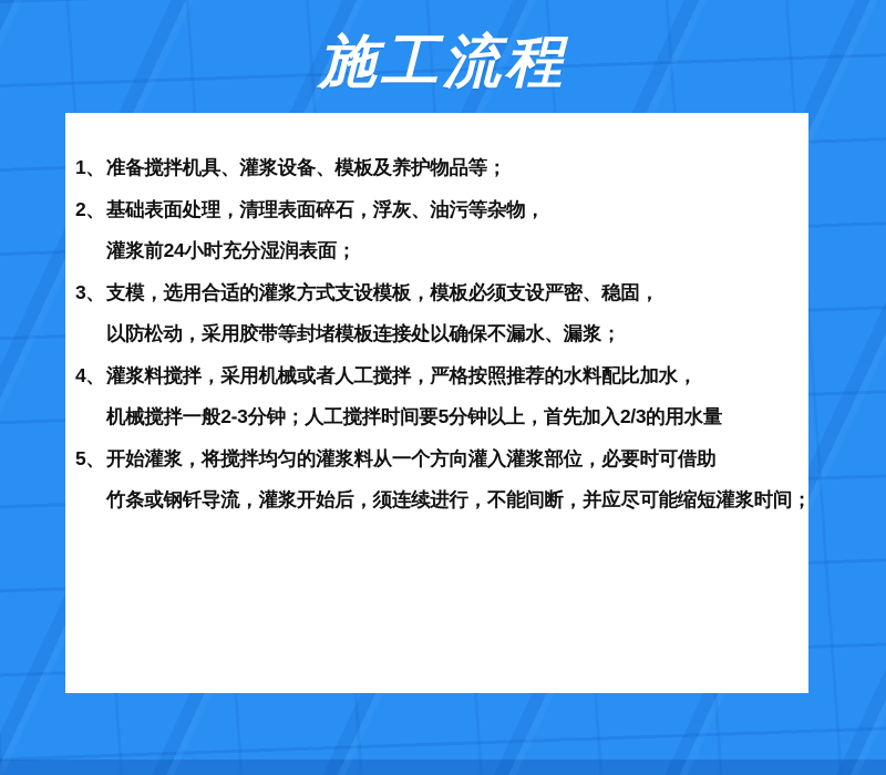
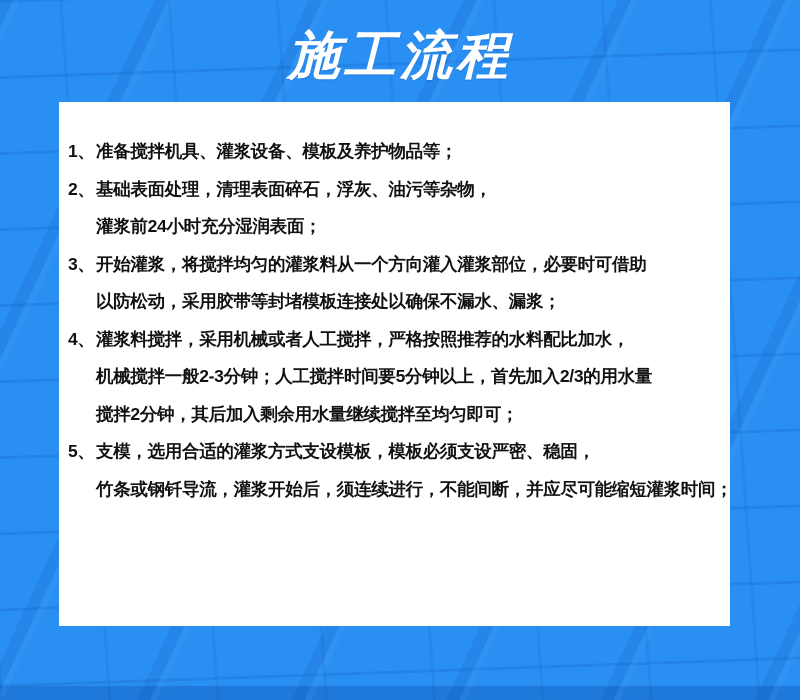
  施工流程
  1、
  准备搅拌机具、灌浆设备、模板及养护物品等；
  2、
  基础表面处理，清理表面碎石，浮灰、油污等杂物，
  灌浆前24小时充分湿润表面；
  3、
- 支模，选用合适的灌浆方式支设模板，模板必须支设严密、稳固，
+ 开始灌浆，将搅拌均匀的灌浆料从一个方向灌入灌浆部位，必要时可借助
  以防松动，采用胶带等封堵模板连接处以确保不漏水、漏浆；
  4、
  灌浆料搅拌，采用机械或者人工搅拌，严格按照推荐的水料配比加水，
  机械搅拌一般2-3分钟；人工搅拌时间要5分钟以上，首先加入2/3的用水量
+ 搅拌2分钟，其后加入剩余用水量继续搅拌至均匀即可；
  5、
- 开始灌浆，将搅拌均匀的灌浆料从一个方向灌入灌浆部位，必要时可借助
+ 支模，选用合适的灌浆方式支设模板，模板必须支设严密、稳固，
  竹条或钢钎导流，灌浆开始后，须连续进行，不能间断，并应尽可能缩短灌浆时间；
